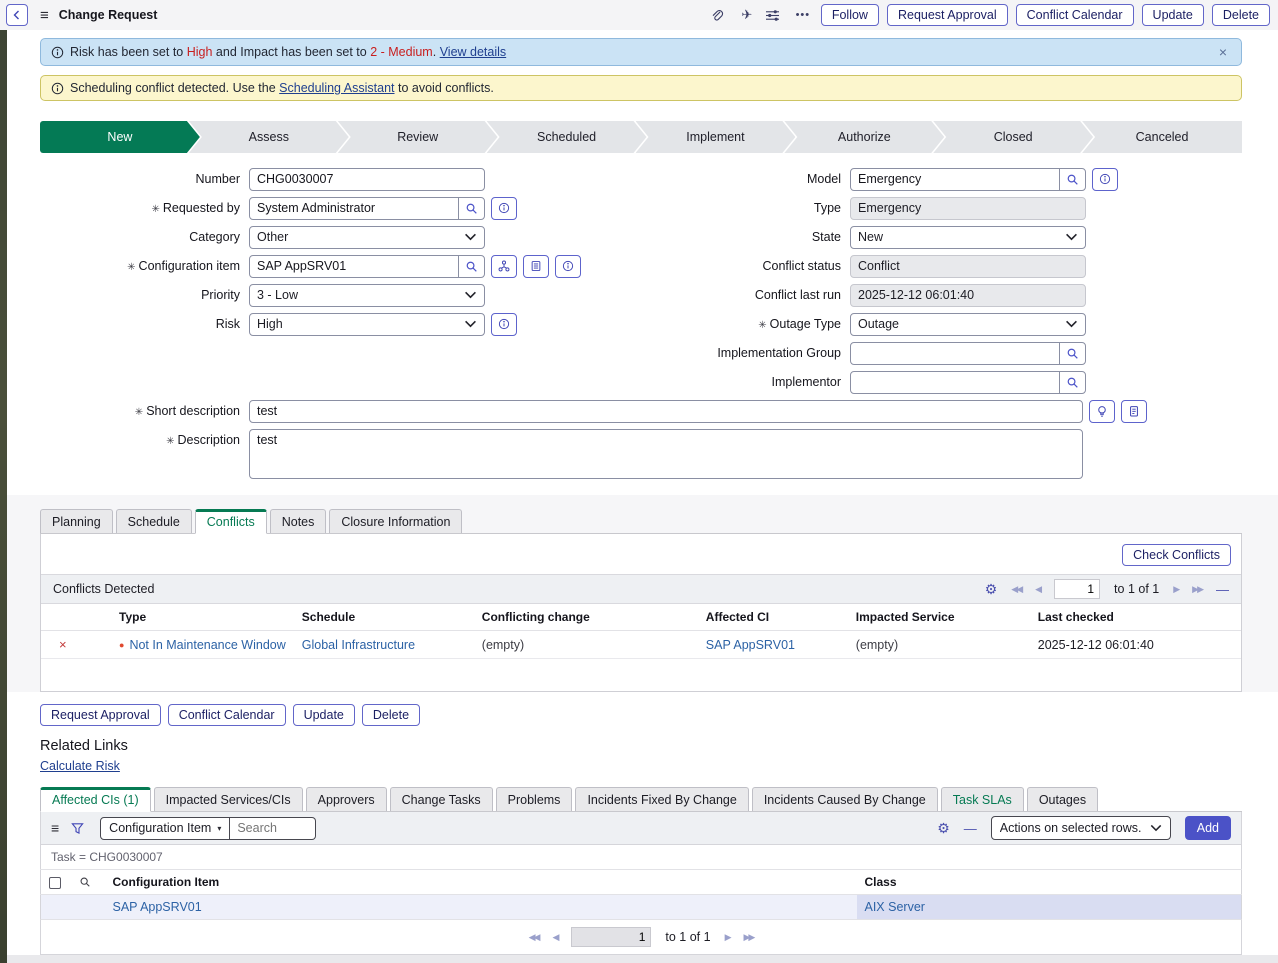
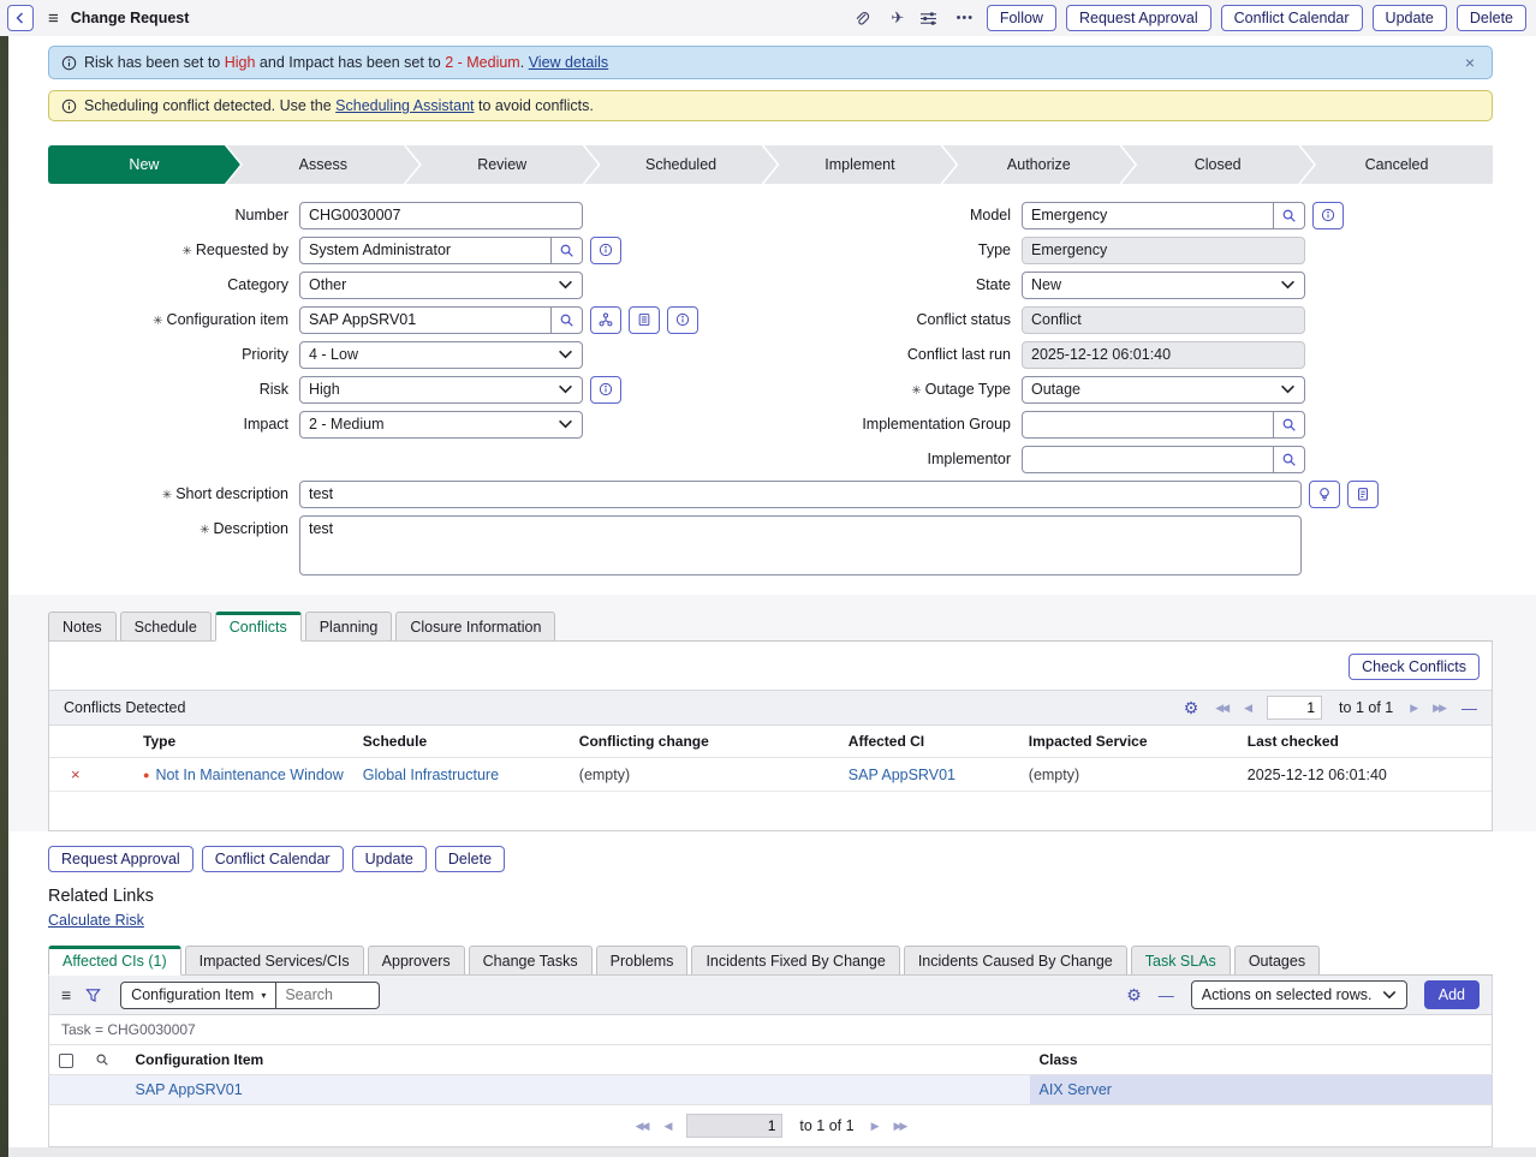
  ≡
  Change Request
  ✈
  •••
  Follow
  Request Approval
  Conflict Calendar
  Update
  Delete
  Risk has been set to High and Impact has been set to 2 - Medium. View details
  ×
  Scheduling conflict detected. Use the Scheduling Assistant to avoid conflicts.
  New
  Assess
  Review
  Scheduled
  Implement
  Authorize
  Closed
  Canceled
  Number
  CHG0030007
  ✳ Requested by
  System Administrator
  Category
  Other
  ✳ Configuration item
  SAP AppSRV01
  Priority
- 3 - Low
+ 4 - Low
  Risk
  High
+ Impact
+ 2 - Medium
  Model
  Emergency
  Type
  Emergency
  State
  New
  Conflict status
  Conflict
  Conflict last run
  2025-12-12 06:01:40
  ✳ Outage Type
  Outage
  Implementation Group
  Implementor
  ✳ Short description
  test
  ✳ Description
  test
- Planning
+ Notes
  Schedule
  Conflicts
- Notes
+ Planning
  Closure Information
  Check Conflicts
  Conflicts Detected
  ⚙
  ◀◀
  ◀
  1
  to 1 of 1
  ▶
  ▶▶
  —
  	Type	Schedule	Conflicting change	Affected CI	Impacted Service	Last checked
  ×	● Not In Maintenance Window	Global Infrastructure	(empty)	SAP AppSRV01	(empty)	2025-12-12 06:01:40
  Request Approval
  Conflict Calendar
  Update
  Delete
  Related Links
  Calculate Risk
  Affected CIs (1)
  Impacted Services/CIs
  Approvers
  Change Tasks
  Problems
  Incidents Fixed By Change
  Incidents Caused By Change
  Task SLAs
  Outages
  ≡
  Configuration Item
  ▾
  Search
  ⚙
  —
  Actions on selected rows.
  Add
  Task = CHG0030007
  		Configuration Item	Class
  		SAP AppSRV01	AIX Server
  ◀◀
  ◀
  1
  to 1 of 1
  ▶
  ▶▶
